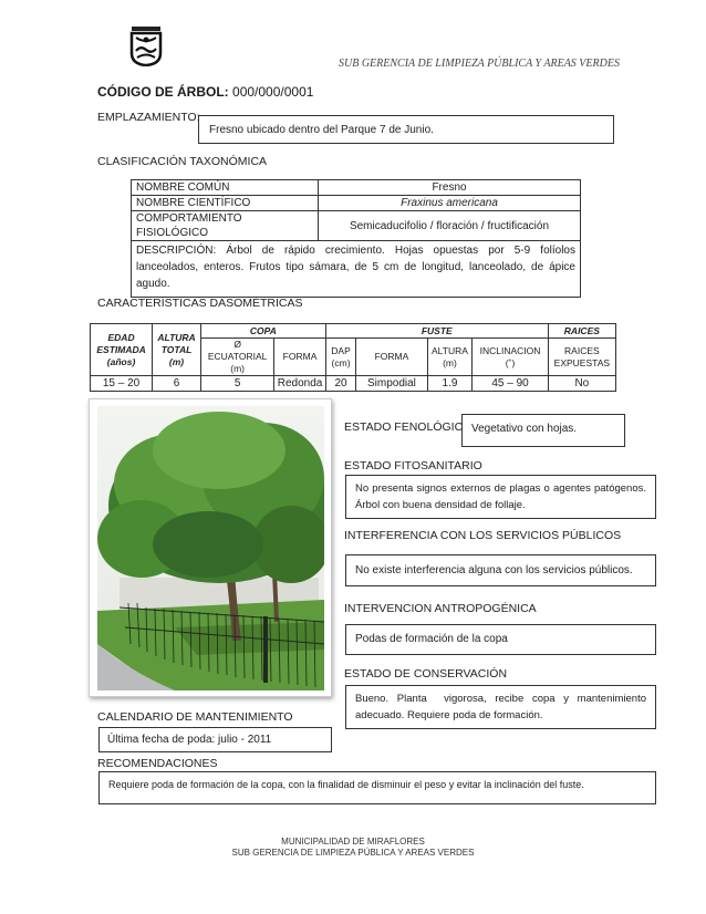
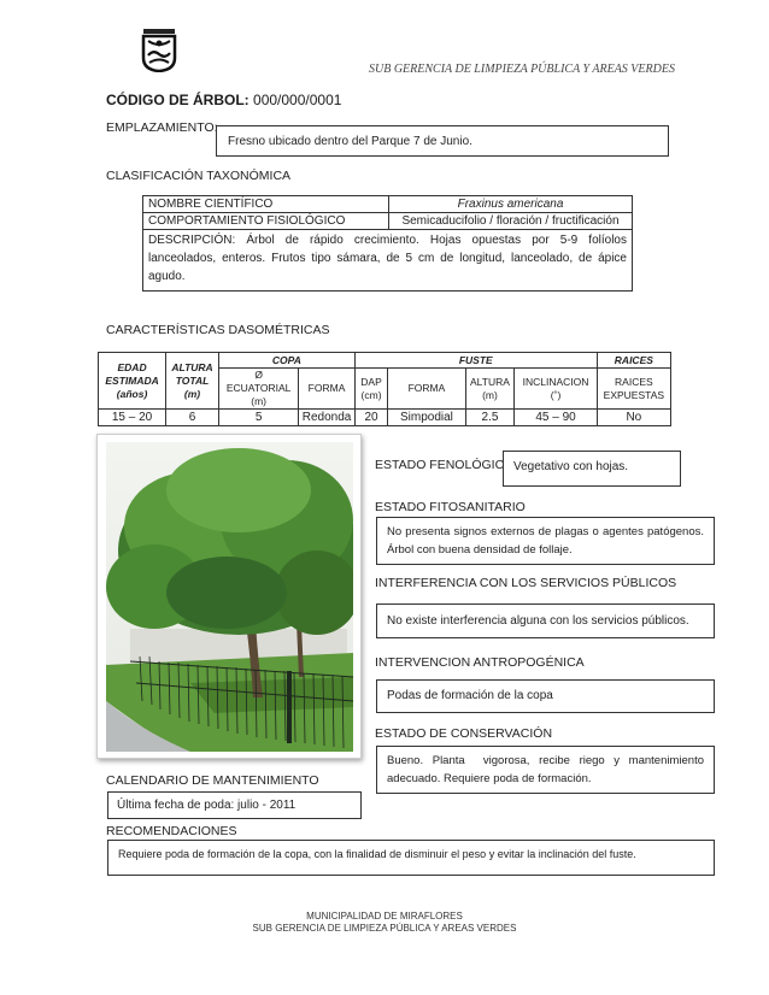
  SUB GERENCIA DE LIMPIEZA PÚBLICA Y AREAS VERDES
  CÓDIGO DE ÁRBOL: 000/000/0001
  EMPLAZAMIENTO
  Fresno ubicado dentro del Parque 7 de Junio.
  CLASIFICACIÓN TAXONÓMICA
- NOMBRE COMÚN	Fresno
  NOMBRE CIENTÍFICO	Fraxinus americana
  COMPORTAMIENTO FISIOLÓGICO	Semicaducifolio / floración / fructificación
  DESCRIPCIÓN: Árbol de rápido crecimiento. Hojas opuestas por 5-9 folíolos lanceolados, enteros. Frutos tipo sámara, de 5 cm de longitud, lanceolado, de ápice agudo.
  CARACTERÍSTICAS DASOMÉTRICAS
  EDAD ESTIMADA (años)	ALTURA TOTAL (m)	COPA	FUSTE	RAICES
  Ø ECUATORIAL (m)	FORMA	DAP (cm)	FORMA	ALTURA (m)	INCLINACION (˚)	RAICES EXPUESTAS
- 15 – 20	6	5	Redonda	20	Simpodial	1.9	45 – 90	No
+ 15 – 20	6	5	Redonda	20	Simpodial	2.5	45 – 90	No
  ESTADO FENOLÓGIC
  Vegetativo con hojas.
  ESTADO FITOSANITARIO
  No presenta signos externos de plagas o agentes patógenos. Árbol con buena densidad de follaje.
  INTERFERENCIA CON LOS SERVICIOS PÚBLICOS
  No existe interferencia alguna con los servicios públicos.
  INTERVENCION ANTROPOGÉNICA
  Podas de formación de la copa
  ESTADO DE CONSERVACIÓN
- Bueno. Planta vigorosa, recibe copa y mantenimiento adecuado. Requiere poda de formación.
+ Bueno. Planta vigorosa, recibe riego y mantenimiento adecuado. Requiere poda de formación.
  CALENDARIO DE MANTENIMIENTO
  Última fecha de poda: julio - 2011
  RECOMENDACIONES
  Requiere poda de formación de la copa, con la finalidad de disminuir el peso y evitar la inclinación del fuste.
  MUNICIPALIDAD DE MIRAFLORES
  SUB GERENCIA DE LIMPIEZA PÚBLICA Y AREAS VERDES
